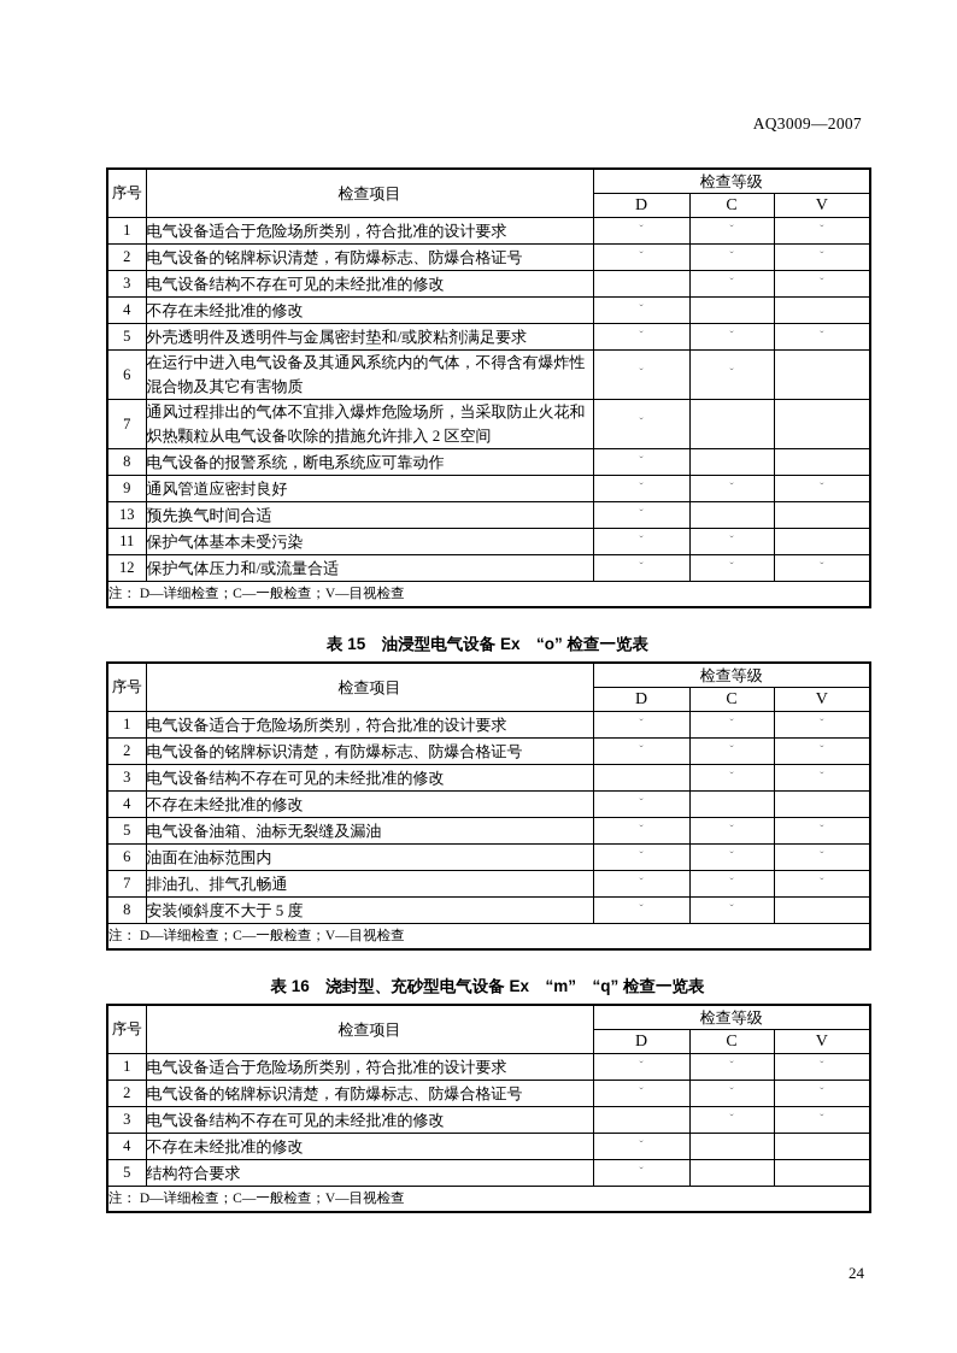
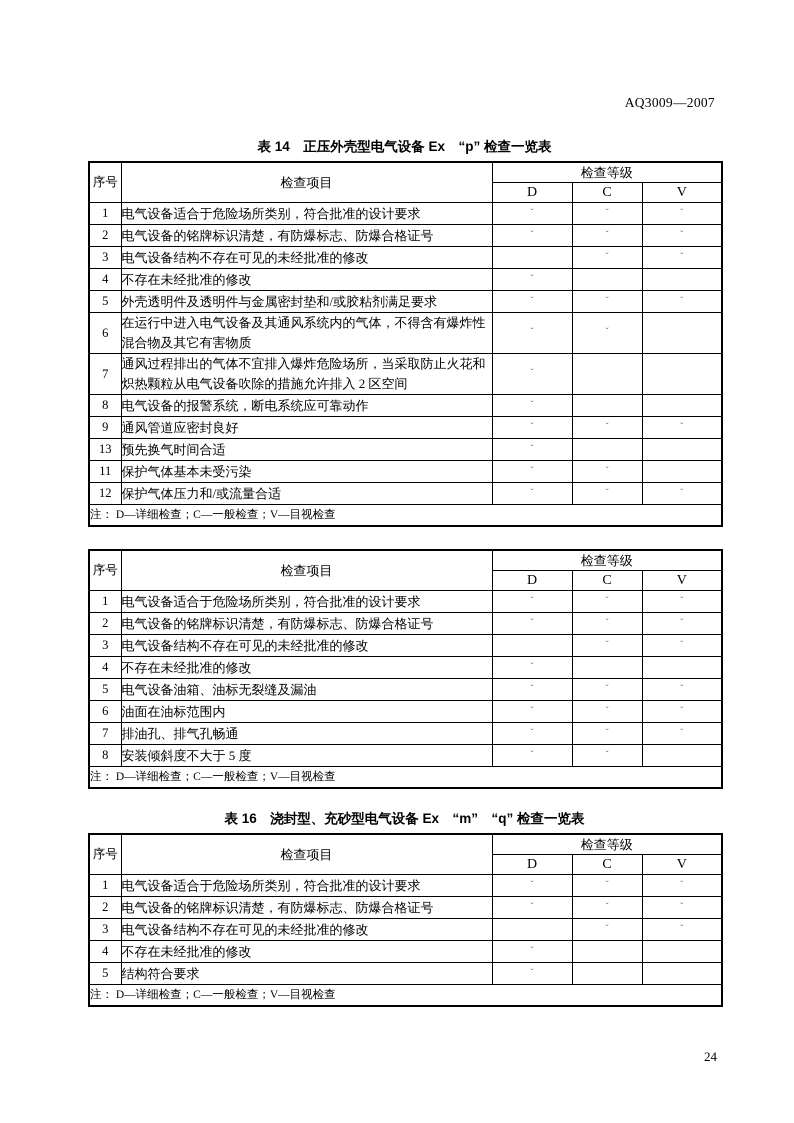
  AQ3009—2007
+ 表 14 正压外壳型电气设备 Ex “p” 检查一览表
  序号	检查项目	检查等级
  D	C	V
  1	电气设备适合于危险场所类别，符合批准的设计要求	ˇ	ˇ	ˇ
  2	电气设备的铭牌标识清楚，有防爆标志、防爆合格证号	ˇ	ˇ	ˇ
  3	电气设备结构不存在可见的未经批准的修改		ˇ	ˇ
  4	不存在未经批准的修改	ˇ
  5	外壳透明件及透明件与金属密封垫和/或胶粘剂满足要求	ˇ	ˇ	ˇ
  6	在运行中进入电气设备及其通风系统内的气体，不得含有爆炸性混合物及其它有害物质	ˇ	ˇ
  7	通风过程排出的气体不宜排入爆炸危险场所，当采取防止火花和炽热颗粒从电气设备吹除的措施允许排入 2 区空间	ˇ
  8	电气设备的报警系统，断电系统应可靠动作	ˇ
  9	通风管道应密封良好	ˇ	ˇ	ˇ
  13	预先换气时间合适	ˇ
  11	保护气体基本未受污染	ˇ	ˇ
  12	保护气体压力和/或流量合适	ˇ	ˇ	ˇ
  注： D—详细检查；C—一般检查；V—目视检查
- 表 15 油浸型电气设备 Ex “o” 检查一览表
  序号	检查项目	检查等级
  D	C	V
  1	电气设备适合于危险场所类别，符合批准的设计要求	ˇ	ˇ	ˇ
  2	电气设备的铭牌标识清楚，有防爆标志、防爆合格证号	ˇ	ˇ	ˇ
  3	电气设备结构不存在可见的未经批准的修改		ˇ	ˇ
  4	不存在未经批准的修改	ˇ
  5	电气设备油箱、油标无裂缝及漏油	ˇ	ˇ	ˇ
  6	油面在油标范围内	ˇ	ˇ	ˇ
  7	排油孔、排气孔畅通	ˇ	ˇ	ˇ
  8	安装倾斜度不大于 5 度	ˇ	ˇ
  注： D—详细检查；C—一般检查；V—目视检查
  表 16 浇封型、充砂型电气设备 Ex “m” “q” 检查一览表
  序号	检查项目	检查等级
  D	C	V
  1	电气设备适合于危险场所类别，符合批准的设计要求	ˇ	ˇ	ˇ
  2	电气设备的铭牌标识清楚，有防爆标志、防爆合格证号	ˇ	ˇ	ˇ
  3	电气设备结构不存在可见的未经批准的修改		ˇ	ˇ
  4	不存在未经批准的修改	ˇ
  5	结构符合要求	ˇ
  注： D—详细检查；C—一般检查；V—目视检查
  24
